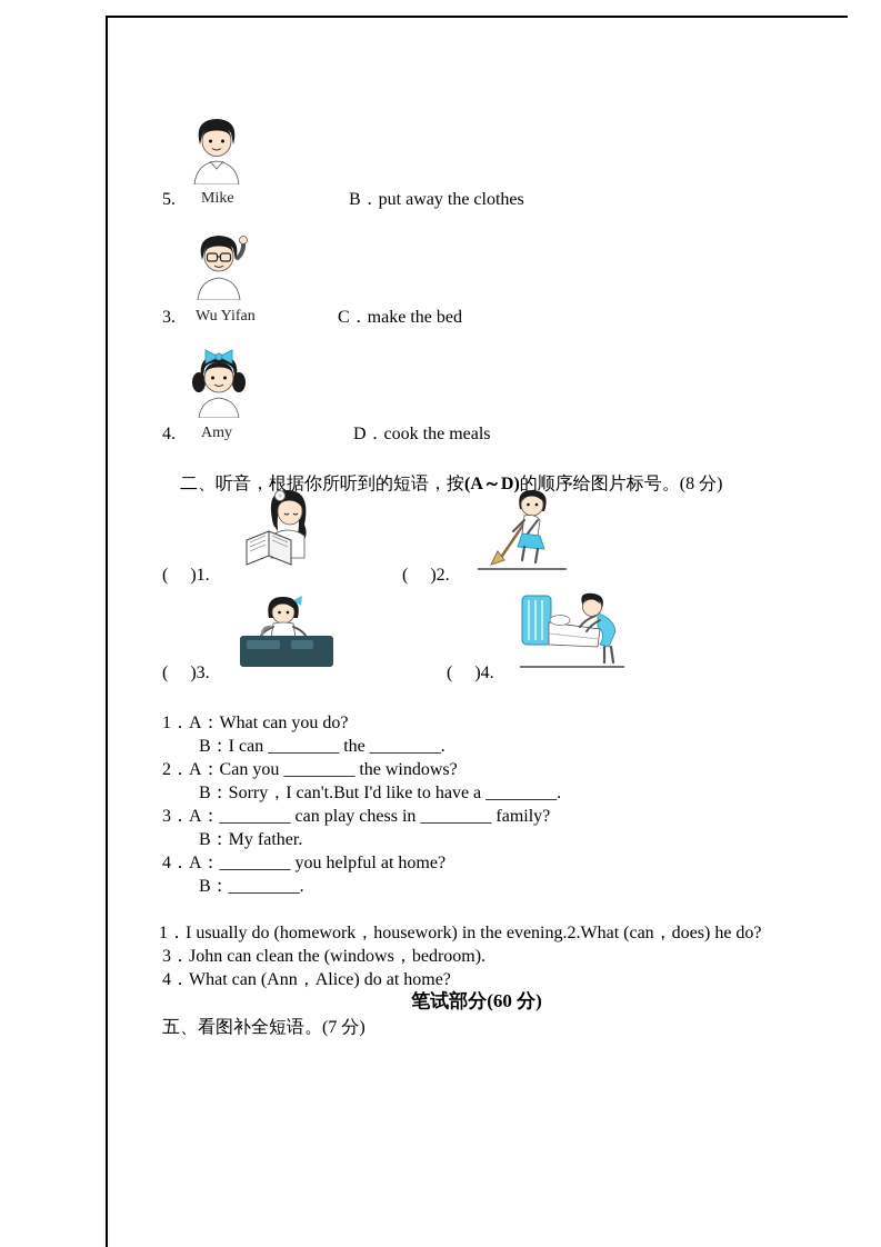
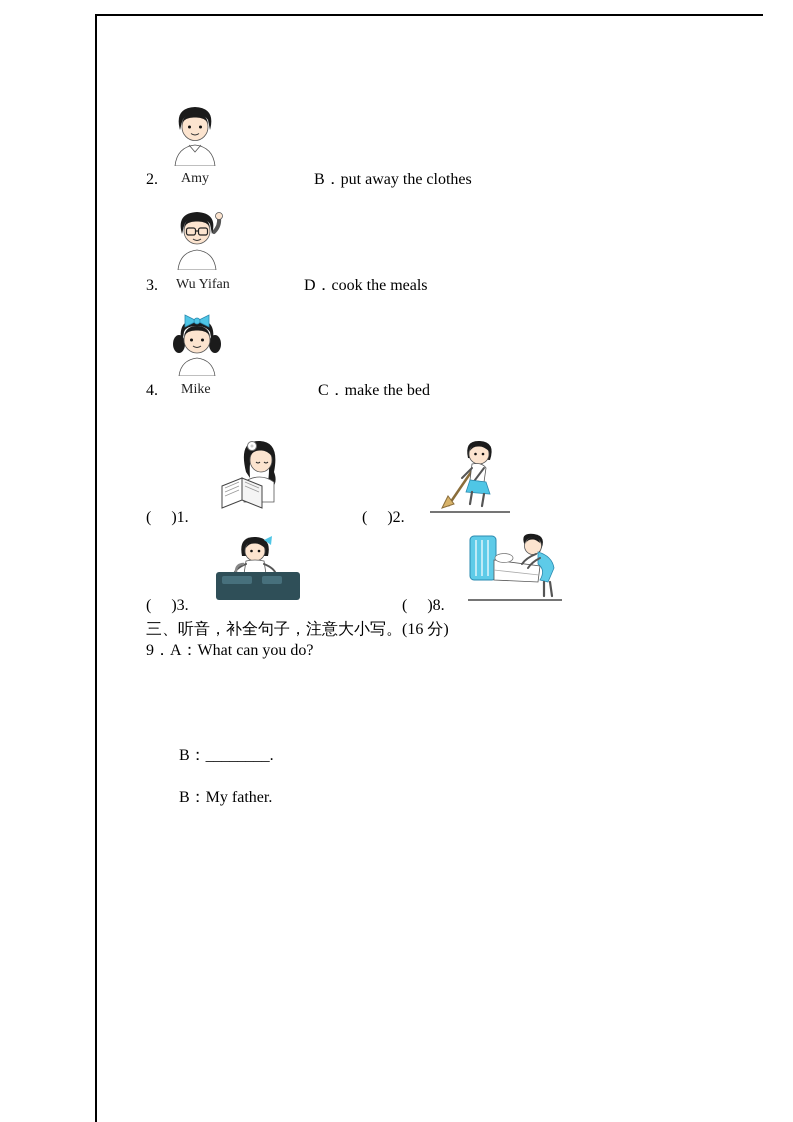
- 5.
+ 2.
- Mike
+ Amy
  B．put away the clothes
  3.
  Wu Yifan
- C．make the bed
+ D．cook the meals
  4.
- Amy
+ Mike
- D．cook the meals
+ C．make the bed
- 二、听音，根据你所听到的短语，按(A～D)的顺序给图片标号。(8 分)
  ( )1.
  ( )2.
  ( )3.
- ( )4.
+ ( )8.
+ 三、听音，补全句子，注意大小写。(16 分)
- 1．A：What can you do?
+ 9．A：What can you do?
- B：I can ________ the ________.
- 2．A：Can you ________ the windows?
- B：Sorry，I can't.But I'd like to have a ________.
- 3．A：________ can play chess in ________ family?
- B：My father.
+ B：________.
- 4．A：________ you helpful at home?
- B：________.
+ B：My father.
- 1．I usually do (homework，housework) in the evening.2.What (can，does) he do?
- 3．John can clean the (windows，bedroom).
- 4．What can (Ann，Alice) do at home?
- 笔试部分(60 分)
- 五、看图补全短语。(7 分)
